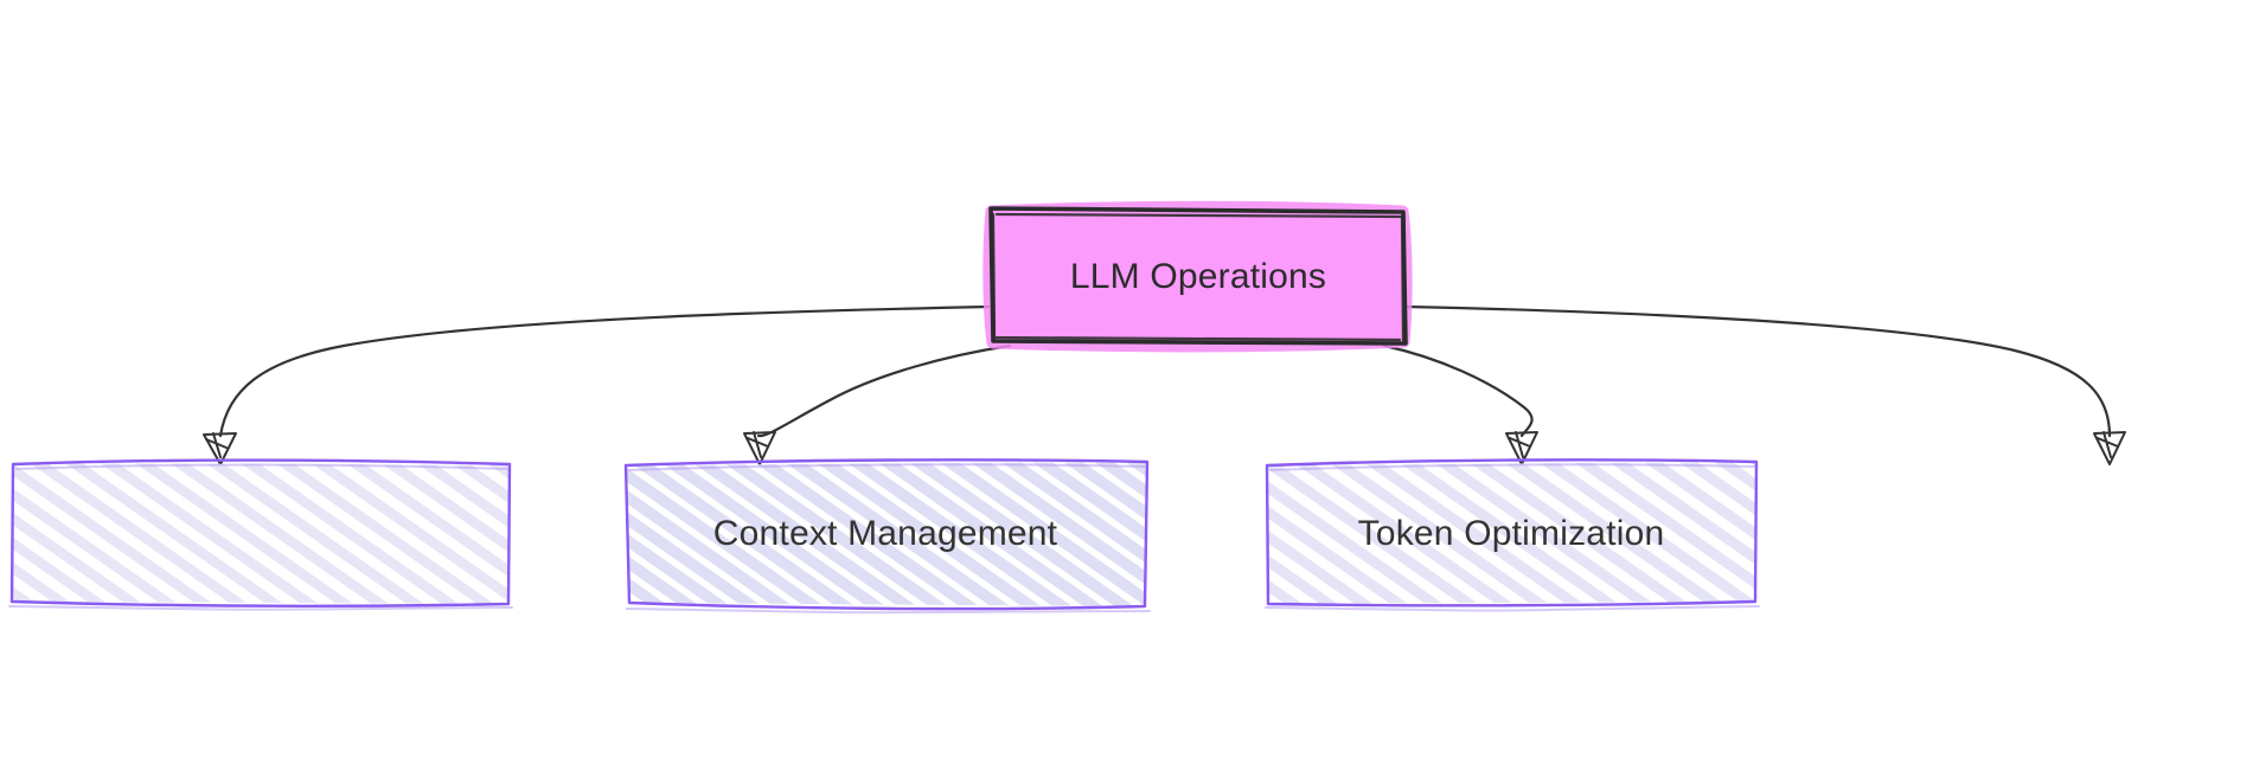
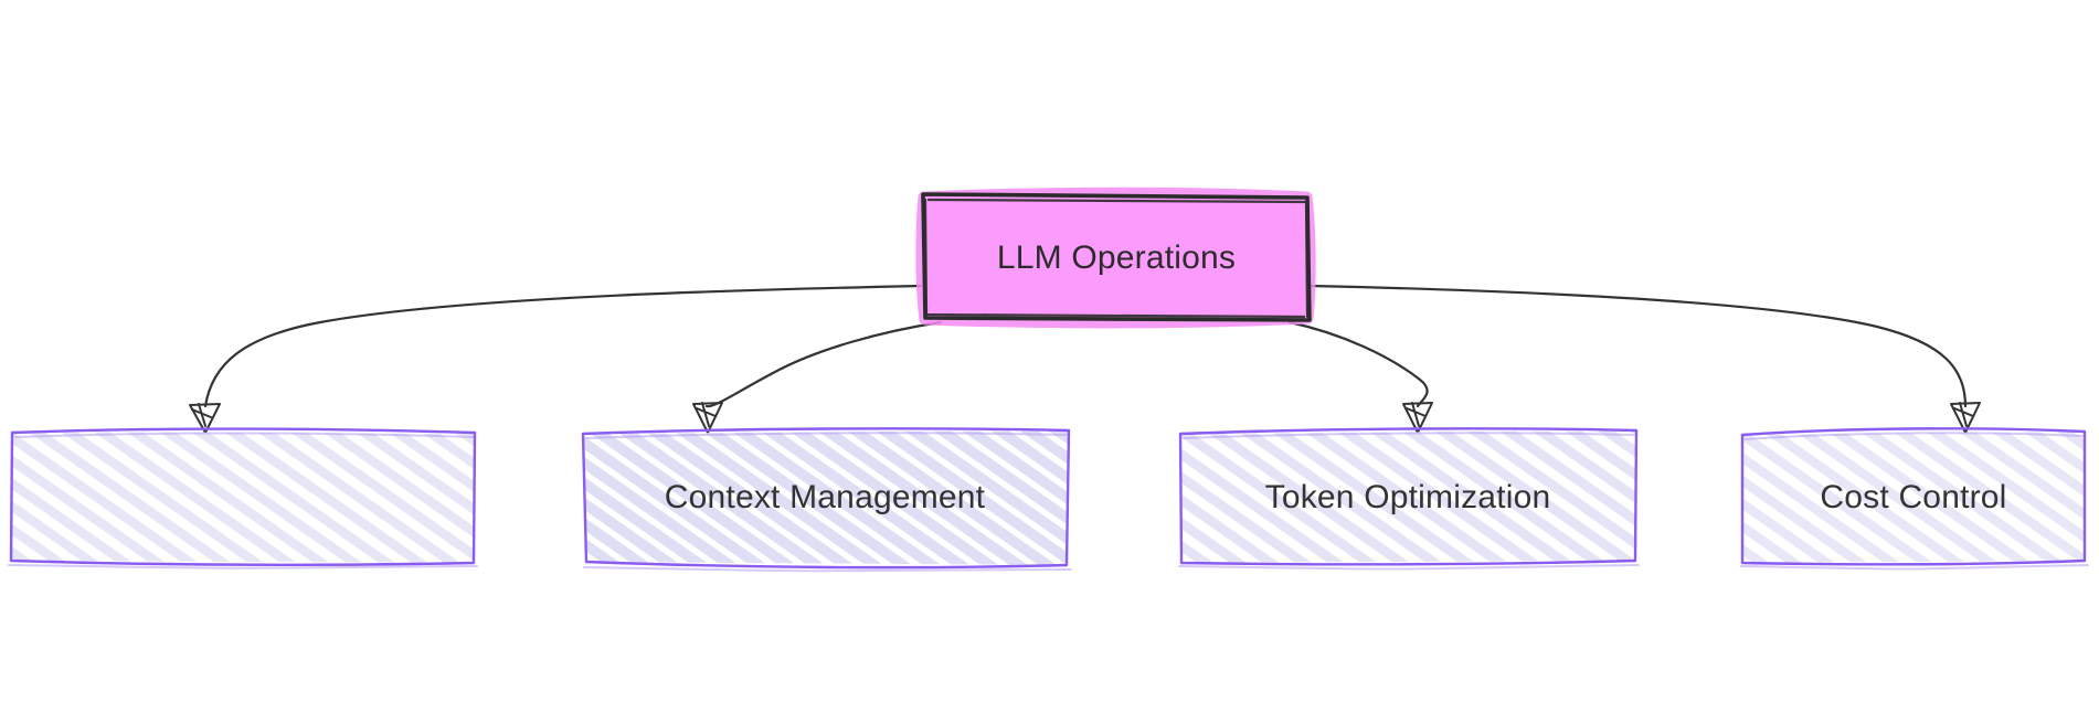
  Context Management
  Token Optimization
+ Cost Control
  LLM Operations
